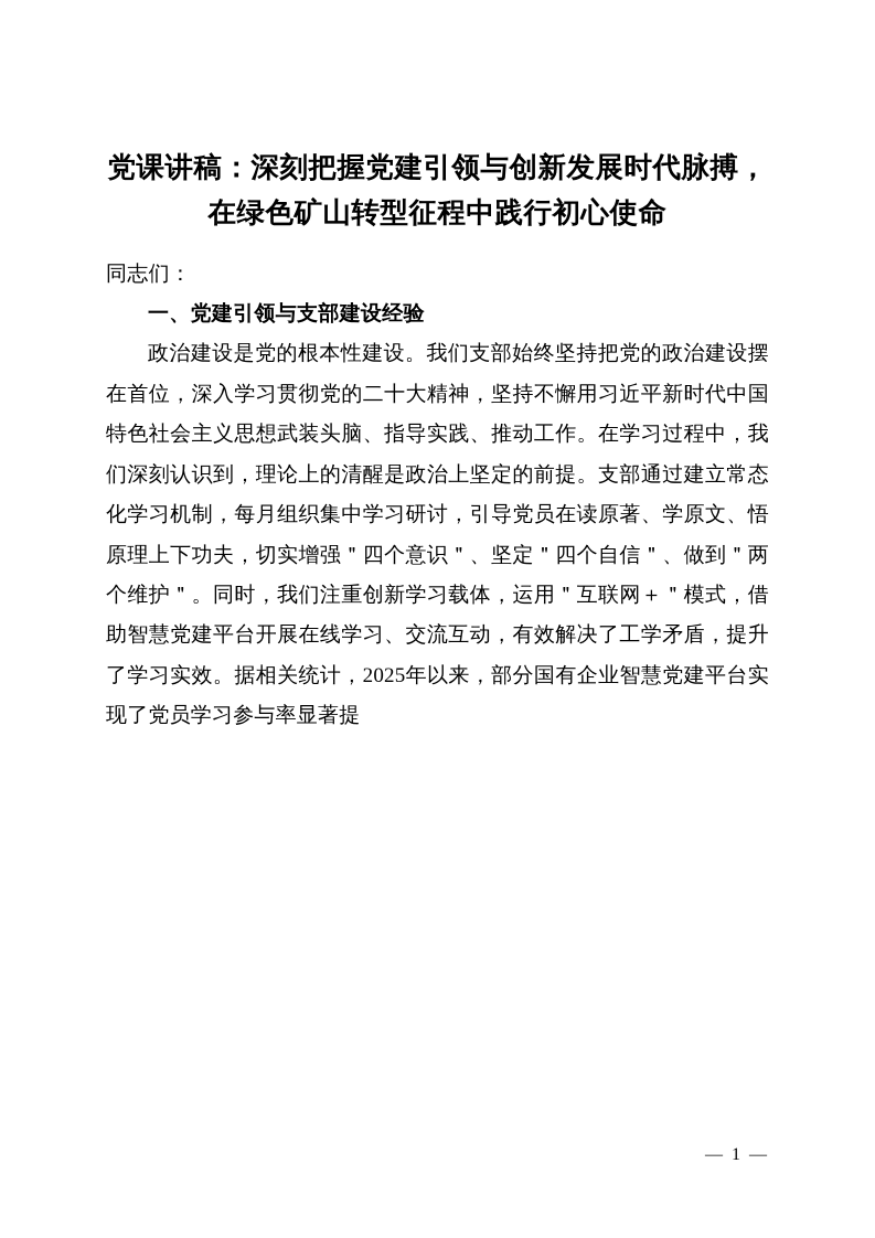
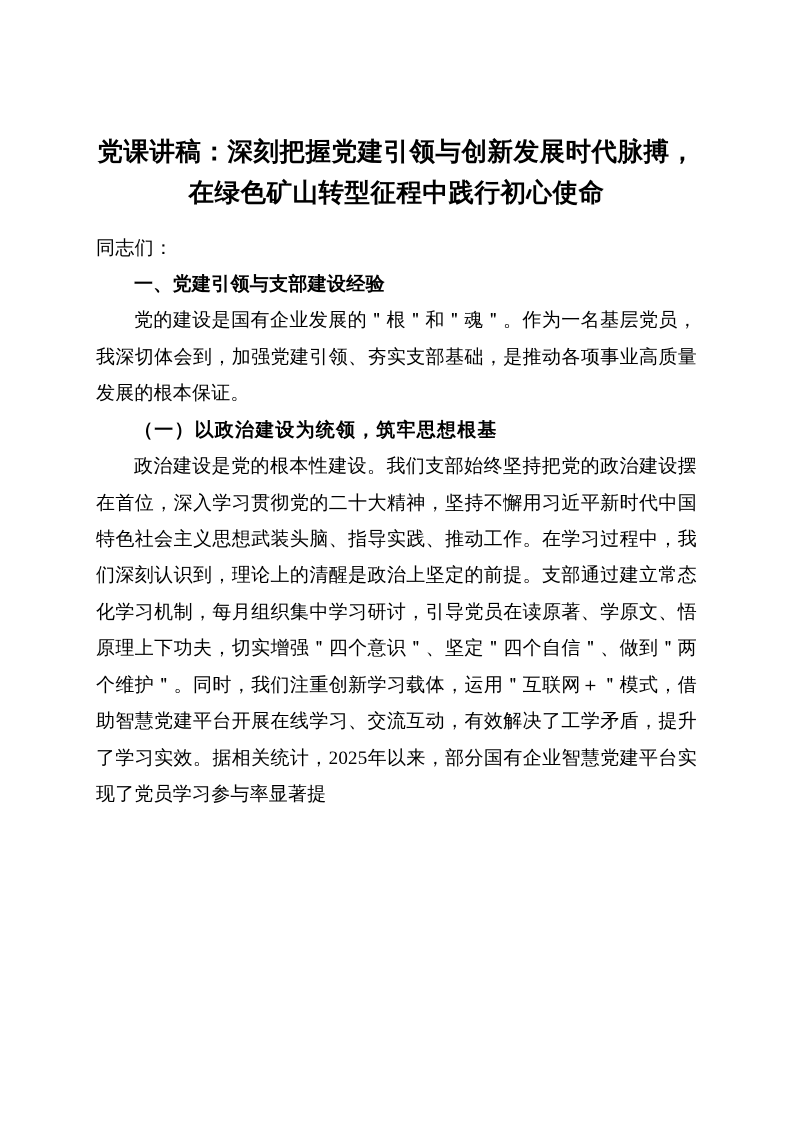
  党课讲稿：深刻把握党建引领与创新发展时代脉搏，在绿色矿山转型征程中践行初心使命
  同志们：
  一、党建引领与支部建设经验
+ 党的建设是国有企业发展的＂根＂和＂魂＂。作为一名基层党员，我深切体会到，加强党建引领、夯实支部基础，是推动各项事业高质量发展的根本保证。
+ （一）以政治建设为统领，筑牢思想根基
  政治建设是党的根本性建设。我们支部始终坚持把党的政治建设摆在首位，深入学习贯彻党的二十大精神，坚持不懈用习近平新时代中国特色社会主义思想武装头脑、指导实践、推动工作。在学习过程中，我们深刻认识到，理论上的清醒是政治上坚定的前提。支部通过建立常态化学习机制，每月组织集中学习研讨，引导党员在读原著、学原文、悟原理上下功夫，切实增强＂四个意识＂、坚定＂四个自信＂、做到＂两个维护＂。同时，我们注重创新学习载体，运用＂互联网＋＂模式，借助智慧党建平台开展在线学习、交流互动，有效解决了工学矛盾，提升了学习实效。据相关统计，2025年以来，部分国有企业智慧党建平台实现了党员学习参与率显著提
- — 1 —
